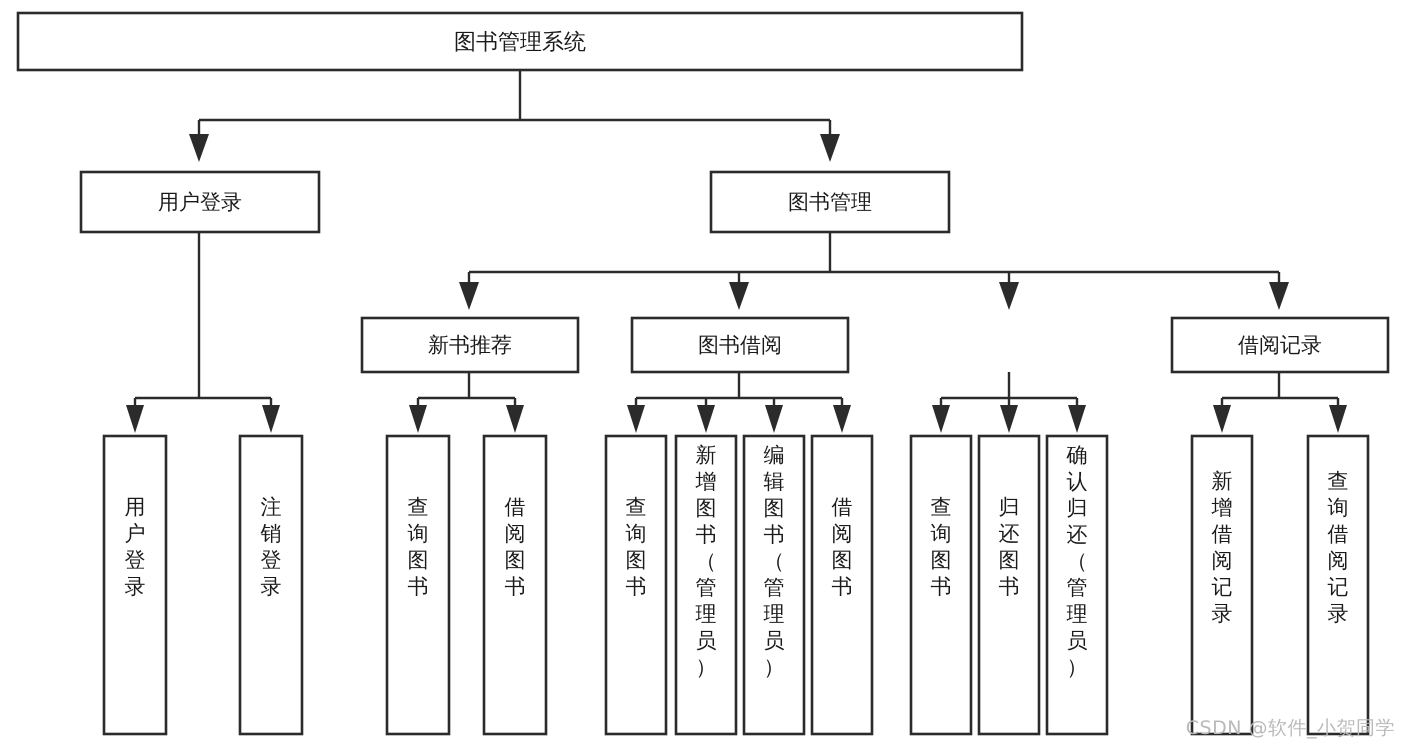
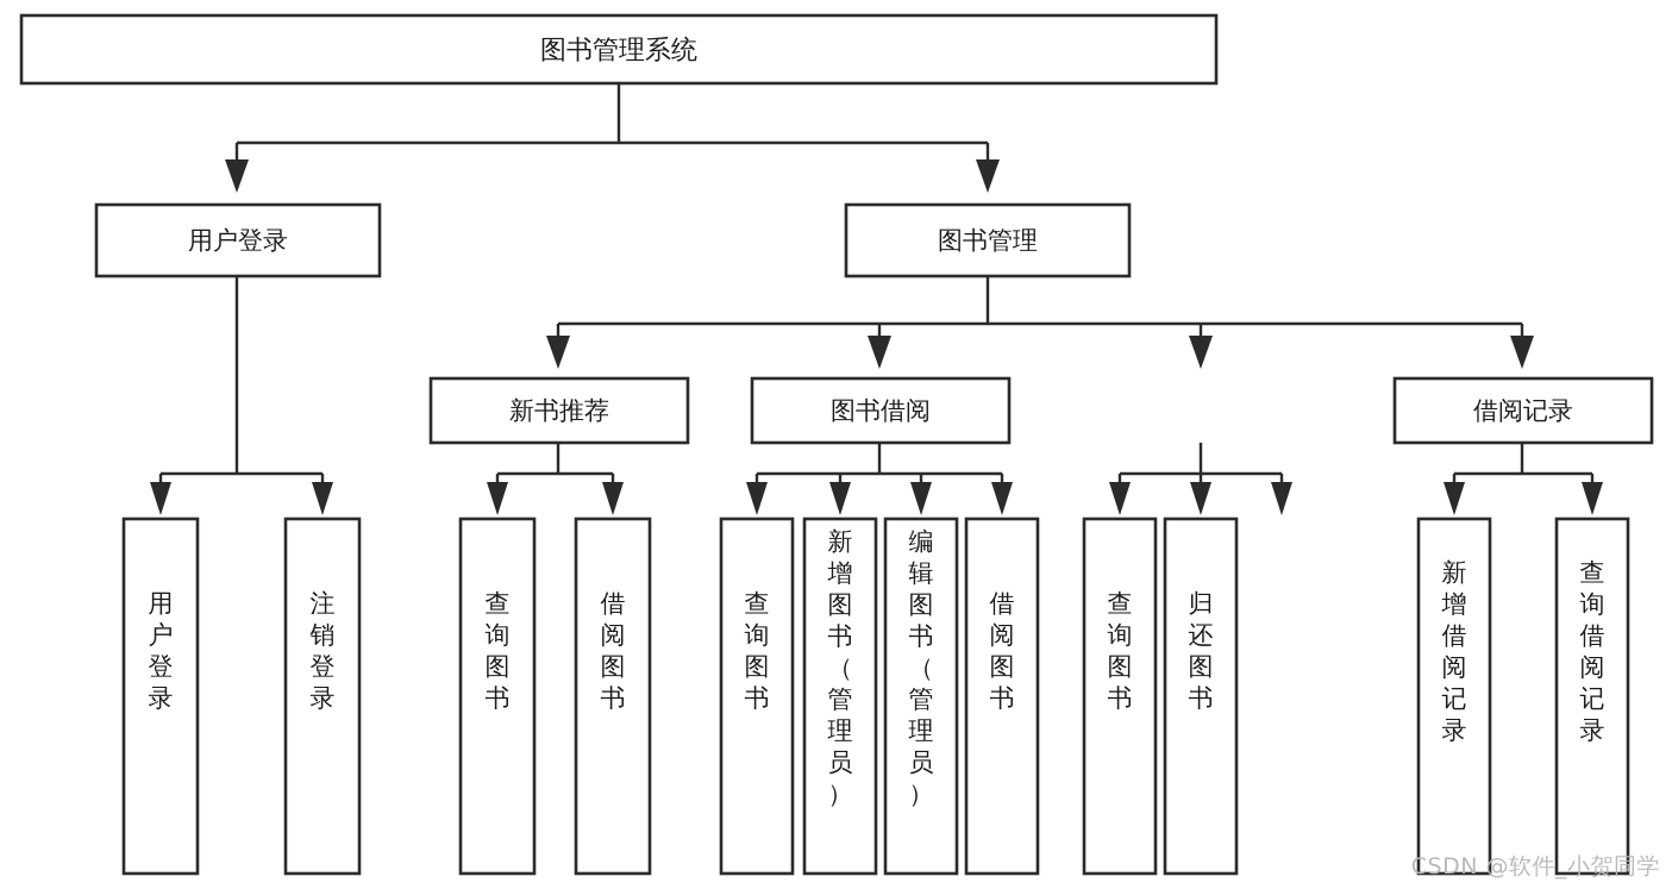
  图书管理系统
  用户登录
  图书管理
  新书推荐
  图书借阅
  借阅记录
  用户登录
  注销登录
  查询图书
  借阅图书
  查询图书
  新增图书（管理员）
  编辑图书（管理员）
  借阅图书
  查询图书
  归还图书
- 确认归还（管理员）
  新增借阅记录
  查询借阅记录
  CSDN @软件_小贺同学
